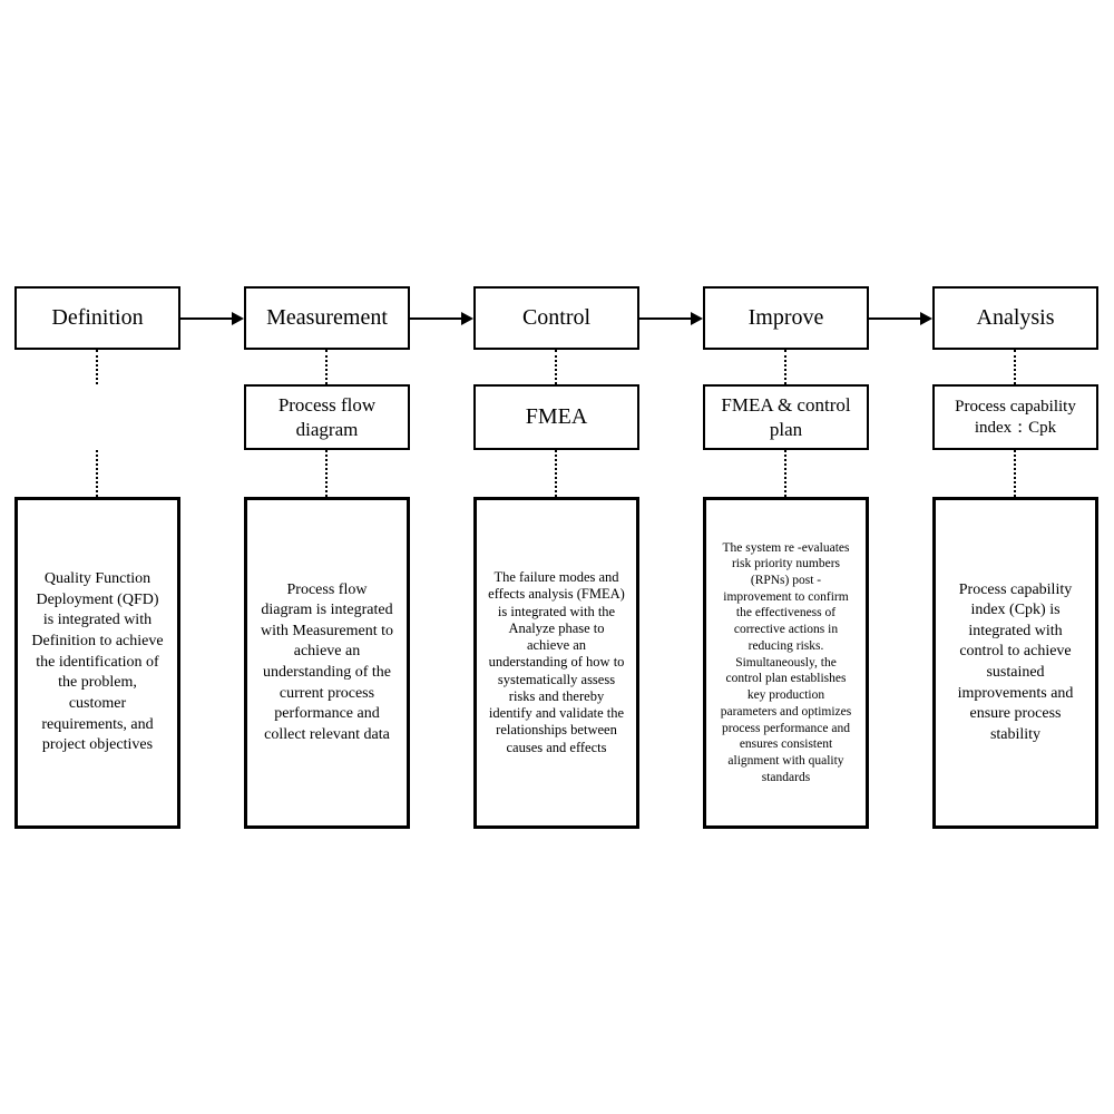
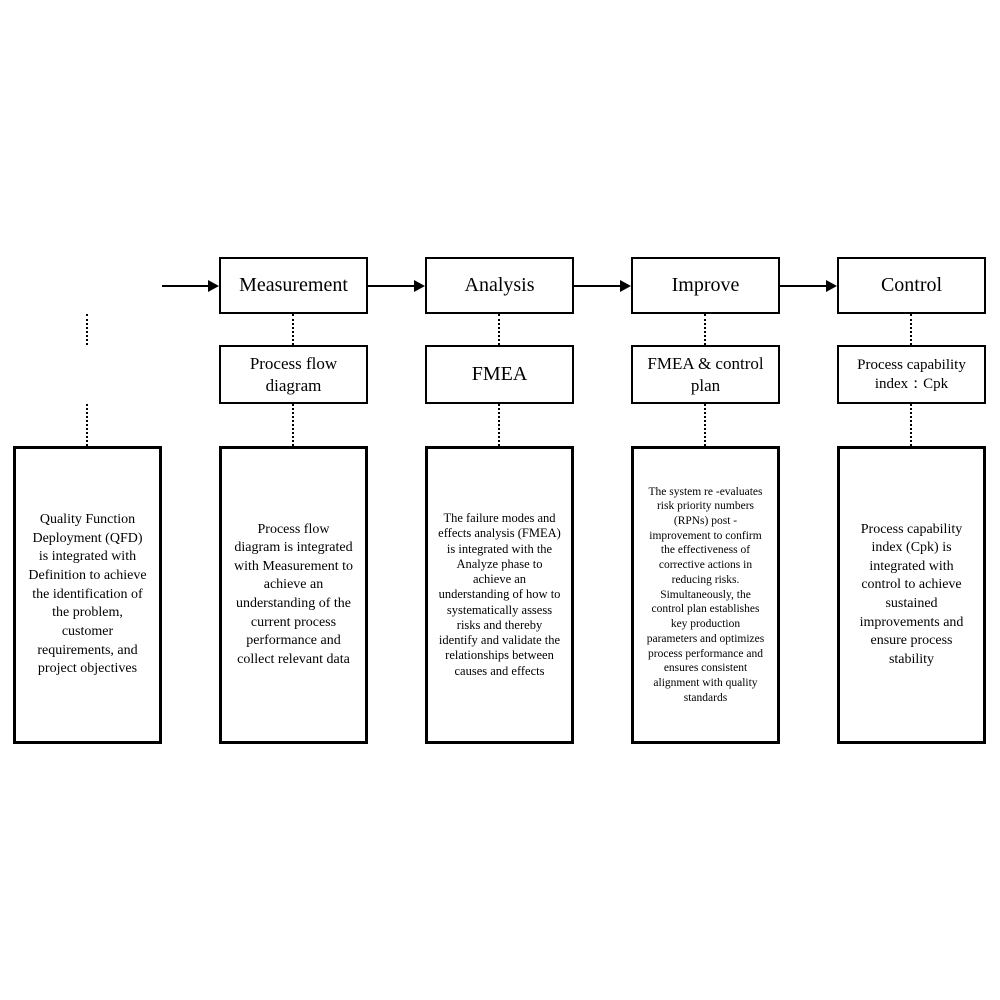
- Definition
  Measurement
- Control
+ Analysis
  Improve
- Analysis
+ Control
  Process flow
  diagram
  FMEA
  FMEA & control
  plan
  Process capability
  index：Cpk
  Quality Function
  Deployment (QFD)
  is integrated with
  Definition to achieve
  the identification of
  the problem,
  customer
  requirements, and
  project objectives
  Process flow
  diagram is integrated
  with Measurement to
  achieve an
  understanding of the
  current process
  performance and
  collect relevant data
  The failure modes and
  effects analysis (FMEA)
  is integrated with the
  Analyze phase to
  achieve an
  understanding of how to
  systematically assess
  risks and thereby
  identify and validate the
  relationships between
  causes and effects
  The system re -evaluates
  risk priority numbers
  (RPNs) post -
  improvement to confirm
  the effectiveness of
  corrective actions in
  reducing risks.
  Simultaneously, the
  control plan establishes
  key production
  parameters and optimizes
  process performance and
  ensures consistent
  alignment with quality
  standards
  Process capability
  index (Cpk) is
  integrated with
  control to achieve
  sustained
  improvements and
  ensure process
  stability
